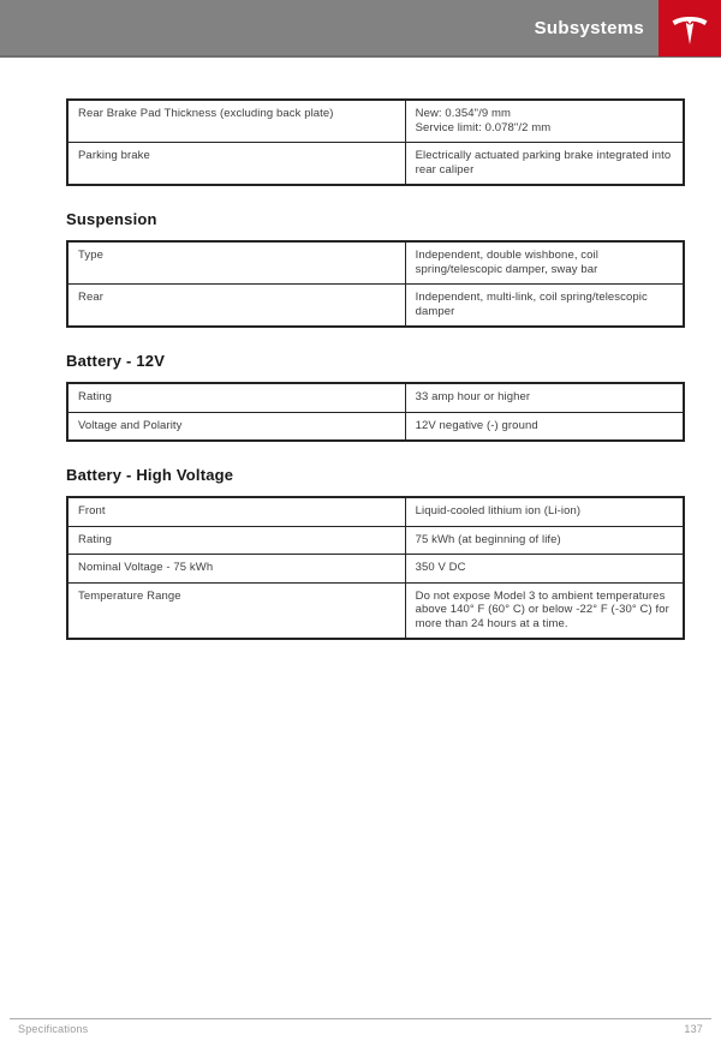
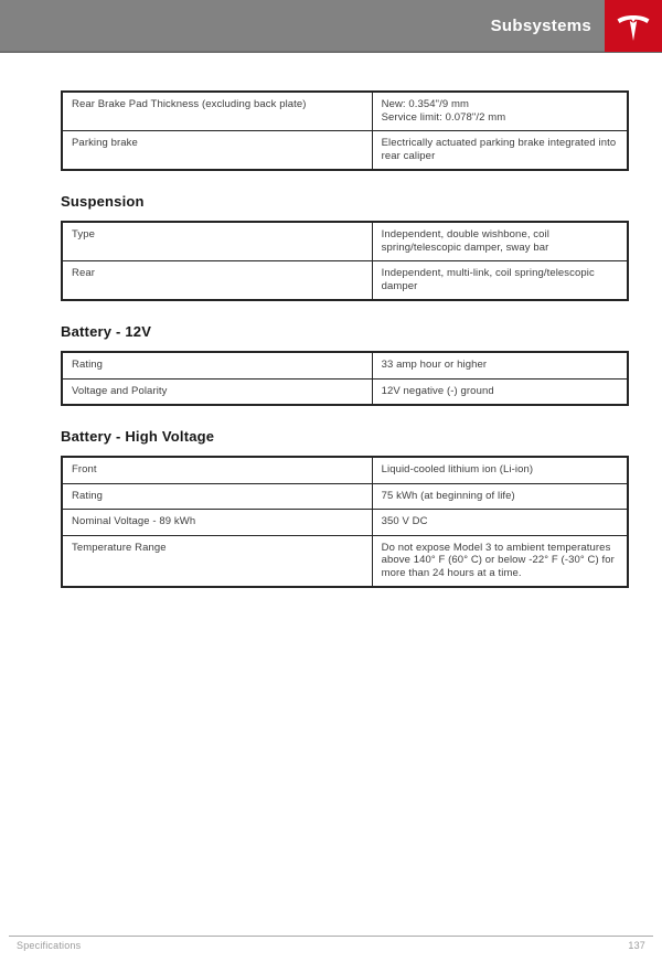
  Subsystems
  Rear Brake Pad Thickness (excluding back plate)	New: 0.354"/9 mm Service limit: 0.078"/2 mm
  Parking brake	Electrically actuated parking brake integrated into rear caliper
  Suspension
  Type	Independent, double wishbone, coil spring/telescopic damper, sway bar
  Rear	Independent, multi-link, coil spring/telescopic damper
  Battery - 12V
  Rating	33 amp hour or higher
  Voltage and Polarity	12V negative (-) ground
  Battery - High Voltage
  Front	Liquid-cooled lithium ion (Li-ion)
  Rating	75 kWh (at beginning of life)
- Nominal Voltage - 75 kWh	350 V DC
+ Nominal Voltage - 89 kWh	350 V DC
  Temperature Range	Do not expose Model 3 to ambient temperatures above 140° F (60° C) or below -22° F (-30° C) for more than 24 hours at a time.
  Specifications
  137
